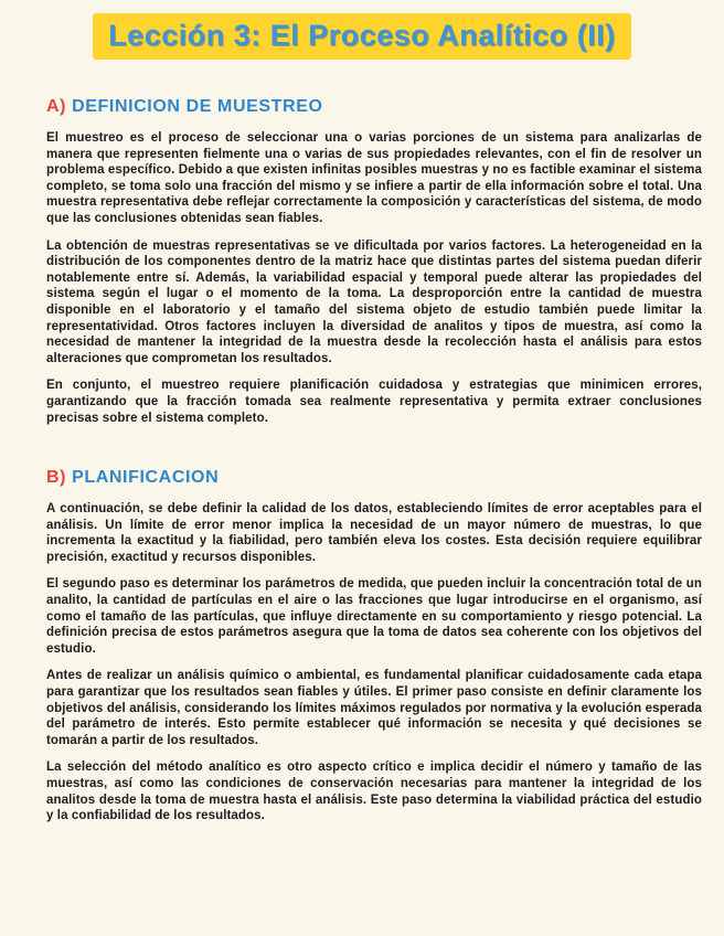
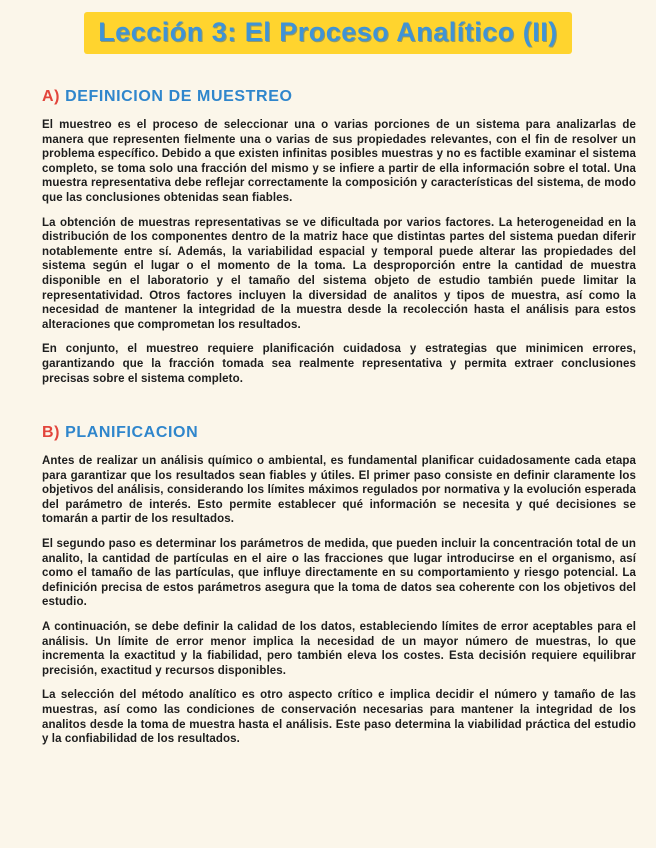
  Lección 3: El Proceso Analítico (II)
  A) DEFINICION DE MUESTREO
  El muestreo es el proceso de seleccionar una o varias porciones de un sistema para analizarlas de manera que representen fielmente una o varias de sus propiedades relevantes, con el fin de resolver un problema específico. Debido a que existen infinitas posibles muestras y no es factible examinar el sistema completo, se toma solo una fracción del mismo y se infiere a partir de ella información sobre el total. Una muestra representativa debe reflejar correctamente la composición y características del sistema, de modo que las conclusiones obtenidas sean fiables.
  La obtención de muestras representativas se ve dificultada por varios factores. La heterogeneidad en la distribución de los componentes dentro de la matriz hace que distintas partes del sistema puedan diferir notablemente entre sí. Además, la variabilidad espacial y temporal puede alterar las propiedades del sistema según el lugar o el momento de la toma. La desproporción entre la cantidad de muestra disponible en el laboratorio y el tamaño del sistema objeto de estudio también puede limitar la representatividad. Otros factores incluyen la diversidad de analitos y tipos de muestra, así como la necesidad de mantener la integridad de la muestra desde la recolección hasta el análisis para estos alteraciones que comprometan los resultados.
  En conjunto, el muestreo requiere planificación cuidadosa y estrategias que minimicen errores, garantizando que la fracción tomada sea realmente representativa y permita extraer conclusiones precisas sobre el sistema completo.
  B) PLANIFICACION
- A continuación, se debe definir la calidad de los datos, estableciendo límites de error aceptables para el análisis. Un límite de error menor implica la necesidad de un mayor número de muestras, lo que incrementa la exactitud y la fiabilidad, pero también eleva los costes. Esta decisión requiere equilibrar precisión, exactitud y recursos disponibles.
+ Antes de realizar un análisis químico o ambiental, es fundamental planificar cuidadosamente cada etapa para garantizar que los resultados sean fiables y útiles. El primer paso consiste en definir claramente los objetivos del análisis, considerando los límites máximos regulados por normativa y la evolución esperada del parámetro de interés. Esto permite establecer qué información se necesita y qué decisiones se tomarán a partir de los resultados.
  El segundo paso es determinar los parámetros de medida, que pueden incluir la concentración total de un analito, la cantidad de partículas en el aire o las fracciones que lugar introducirse en el organismo, así como el tamaño de las partículas, que influye directamente en su comportamiento y riesgo potencial. La definición precisa de estos parámetros asegura que la toma de datos sea coherente con los objetivos del estudio.
- Antes de realizar un análisis químico o ambiental, es fundamental planificar cuidadosamente cada etapa para garantizar que los resultados sean fiables y útiles. El primer paso consiste en definir claramente los objetivos del análisis, considerando los límites máximos regulados por normativa y la evolución esperada del parámetro de interés. Esto permite establecer qué información se necesita y qué decisiones se tomarán a partir de los resultados.
+ A continuación, se debe definir la calidad de los datos, estableciendo límites de error aceptables para el análisis. Un límite de error menor implica la necesidad de un mayor número de muestras, lo que incrementa la exactitud y la fiabilidad, pero también eleva los costes. Esta decisión requiere equilibrar precisión, exactitud y recursos disponibles.
  La selección del método analítico es otro aspecto crítico e implica decidir el número y tamaño de las muestras, así como las condiciones de conservación necesarias para mantener la integridad de los analitos desde la toma de muestra hasta el análisis. Este paso determina la viabilidad práctica del estudio y la confiabilidad de los resultados.
